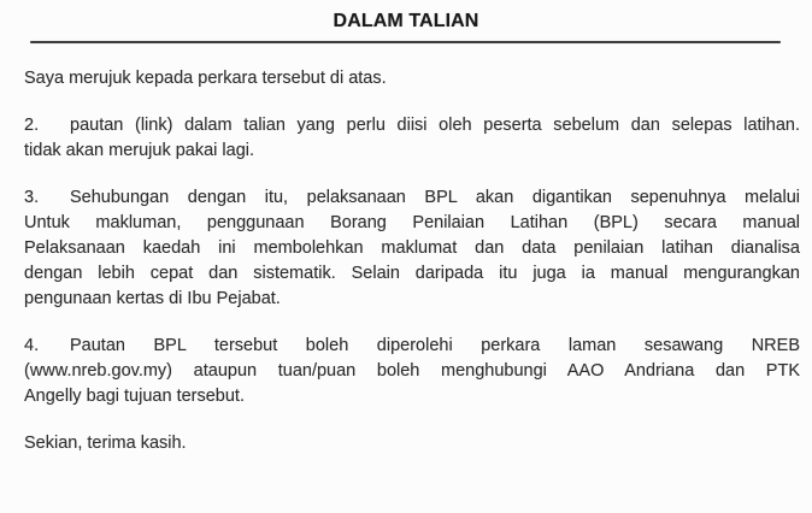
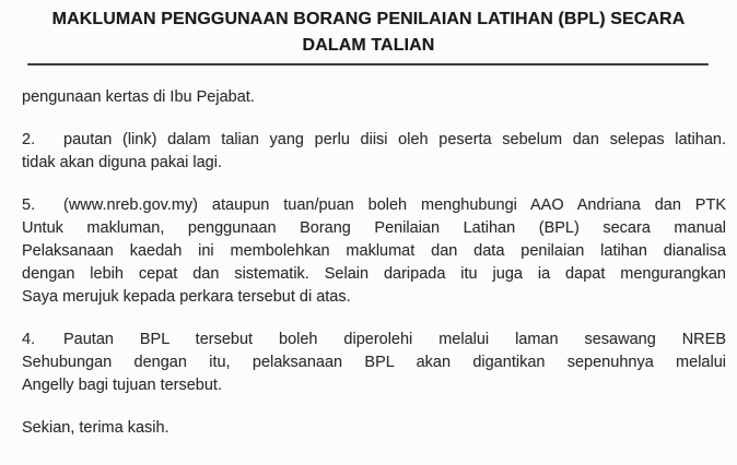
+ MAKLUMAN PENGGUNAAN BORANG PENILAIAN LATIHAN (BPL) SECARA
  DALAM TALIAN
- Saya merujuk kepada perkara tersebut di atas.
+ pengunaan kertas di Ibu Pejabat.
  2.
  pautan (link) dalam talian yang perlu diisi oleh peserta sebelum dan selepas latihan.
- tidak akan merujuk pakai lagi.
+ tidak akan diguna pakai lagi.
- 3.
+ 5.
- Sehubungan dengan itu, pelaksanaan BPL akan digantikan sepenuhnya melalui
+ (www.nreb.gov.my) ataupun tuan/puan boleh menghubungi AAO Andriana dan PTK
  Untuk makluman, penggunaan Borang Penilaian Latihan (BPL) secara manual
  Pelaksanaan kaedah ini membolehkan maklumat dan data penilaian latihan dianalisa
- dengan lebih cepat dan sistematik. Selain daripada itu juga ia manual mengurangkan
+ dengan lebih cepat dan sistematik. Selain daripada itu juga ia dapat mengurangkan
- pengunaan kertas di Ibu Pejabat.
+ Saya merujuk kepada perkara tersebut di atas.
  4.
- Pautan BPL tersebut boleh diperolehi perkara laman sesawang NREB
+ Pautan BPL tersebut boleh diperolehi melalui laman sesawang NREB
- (www.nreb.gov.my) ataupun tuan/puan boleh menghubungi AAO Andriana dan PTK
+ Sehubungan dengan itu, pelaksanaan BPL akan digantikan sepenuhnya melalui
  Angelly bagi tujuan tersebut.
  Sekian, terima kasih.
